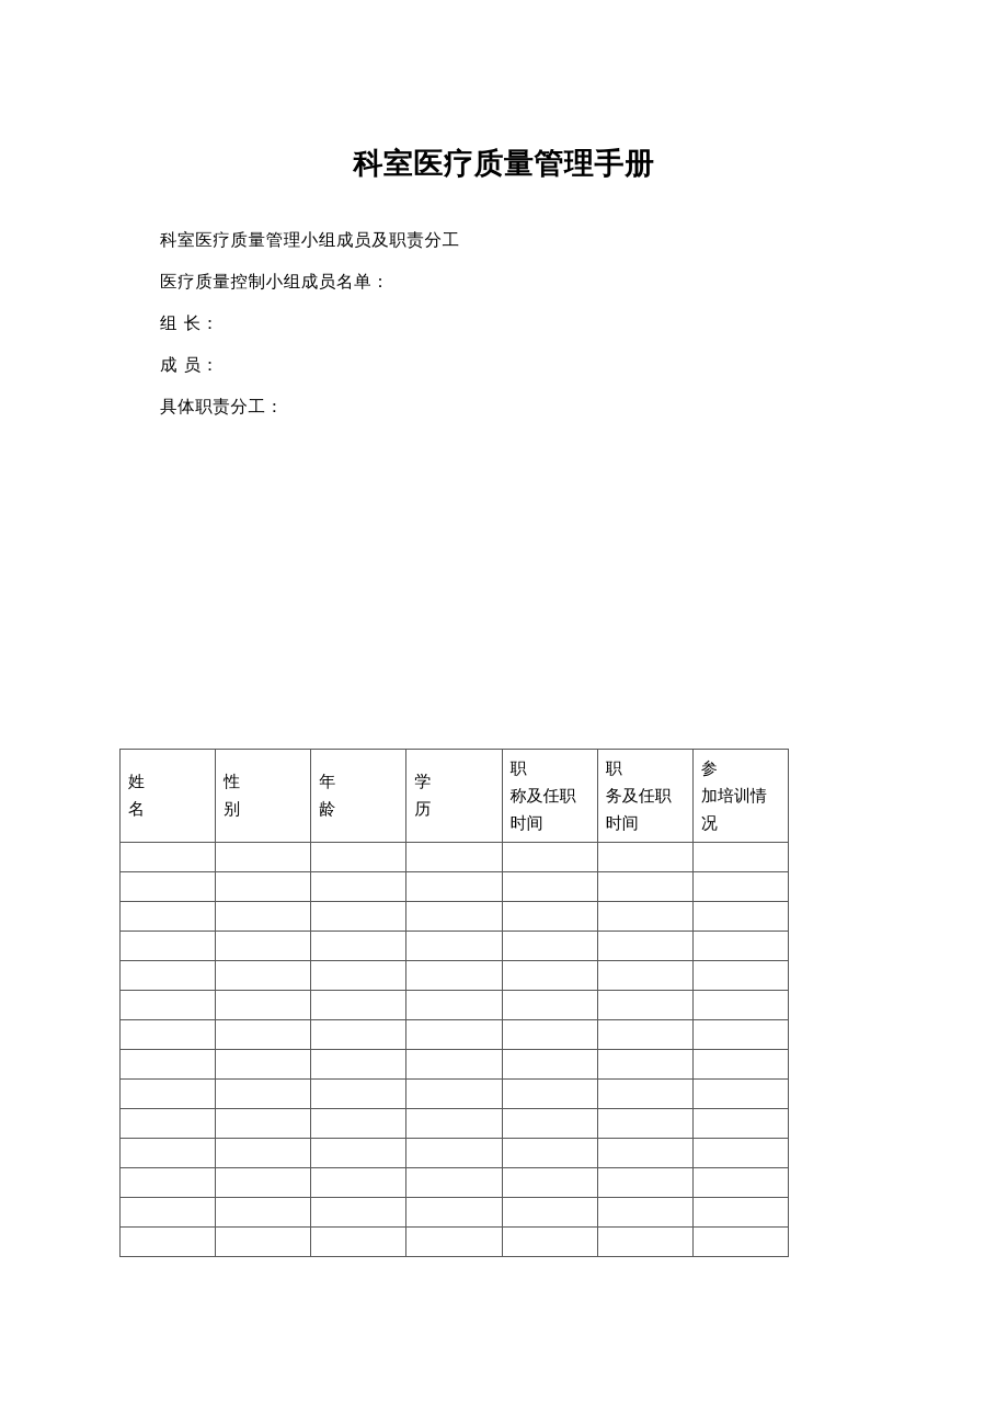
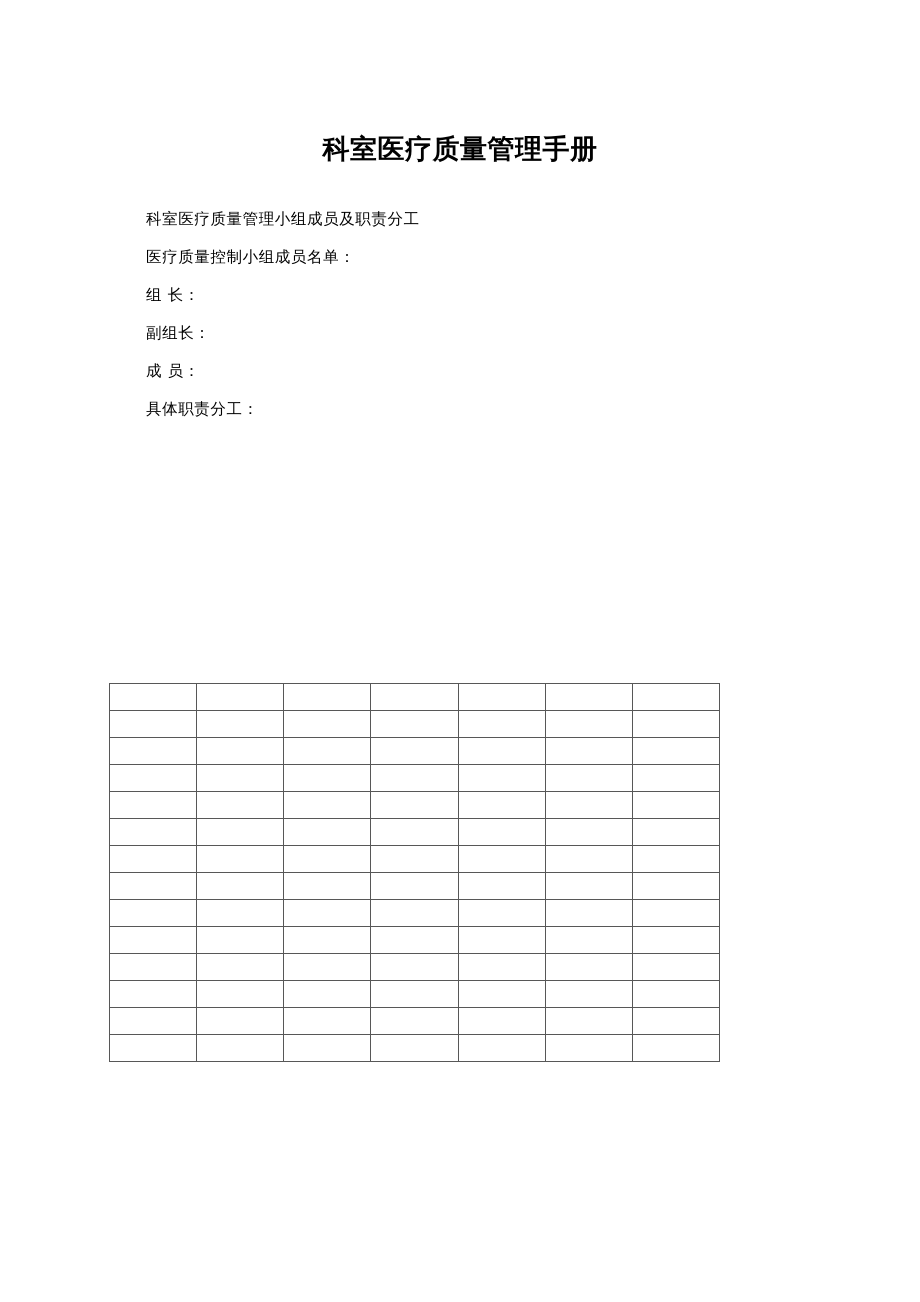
  科室医疗质量管理手册
  科室医疗质量管理小组成员及职责分工
  医疗质量控制小组成员名单：
  组 长：
+ 副组长：
  成 员：
  具体职责分工：
- 姓 名	性 别	年 龄	学 历	职 称及任职时间	职 务及任职时间	参 加培训情况
